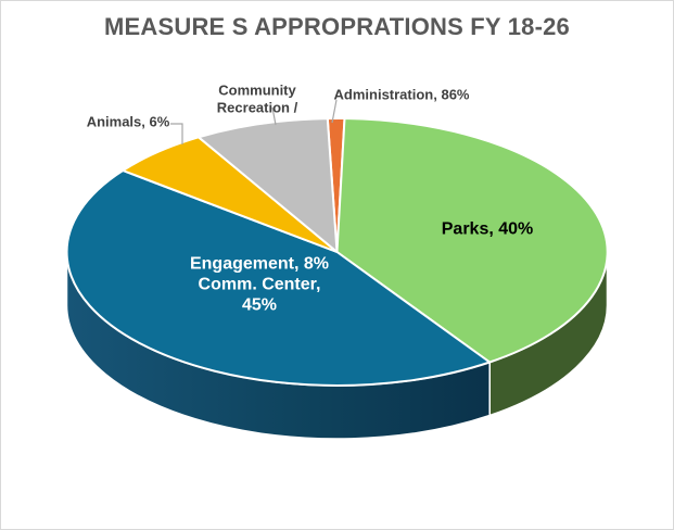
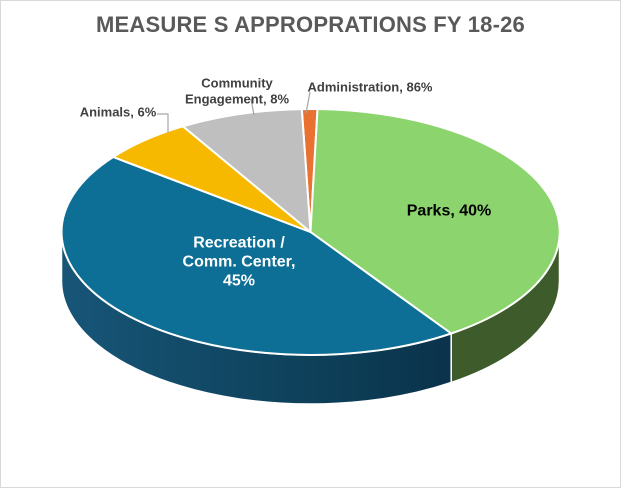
  MEASURE S APPROPRATIONS FY 18-26
  Animals, 6%
  Community
- Recreation /
+ Engagement, 8%
  Administration, 86%
  Parks, 40%
- Engagement, 8%
+ Recreation /
  Comm. Center,
  45%
